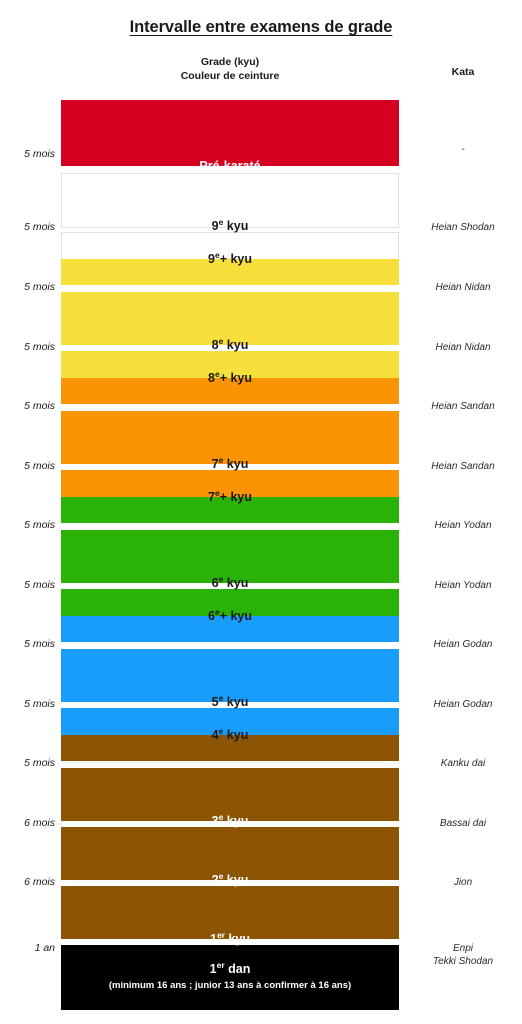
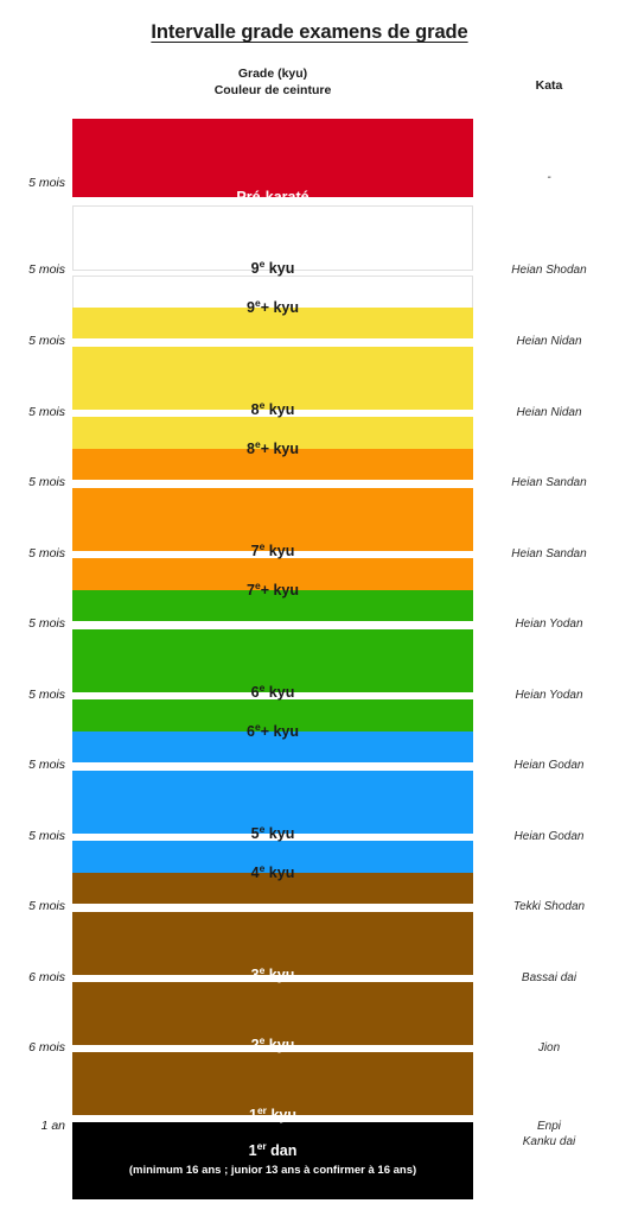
- Intervalle entre examens de grade
+ Intervalle grade examens de grade
  Grade (kyu)
  Couleur de ceinture
  Kata
  Pré-karaté
  9e kyu
  9e+ kyu
  8e kyu
  8e+ kyu
  7e kyu
  7e+ kyu
  6e kyu
  6e+ kyu
  5e kyu
  4e kyu
  3e kyu
  2e kyu
  1er kyu
  (minimum 16 ans ; junior 13 ans à confirmer à 16 ans)
  1er dan
  5 mois
  5 mois
  5 mois
  5 mois
  5 mois
  5 mois
  5 mois
  5 mois
  5 mois
  5 mois
  5 mois
  6 mois
  6 mois
  1 an
  -
  Heian Shodan
  Heian Nidan
  Heian Nidan
  Heian Sandan
  Heian Sandan
  Heian Yodan
  Heian Yodan
  Heian Godan
  Heian Godan
- Kanku dai
+ Tekki Shodan
  Bassai dai
  Jion
  Enpi
- Tekki Shodan
+ Kanku dai
